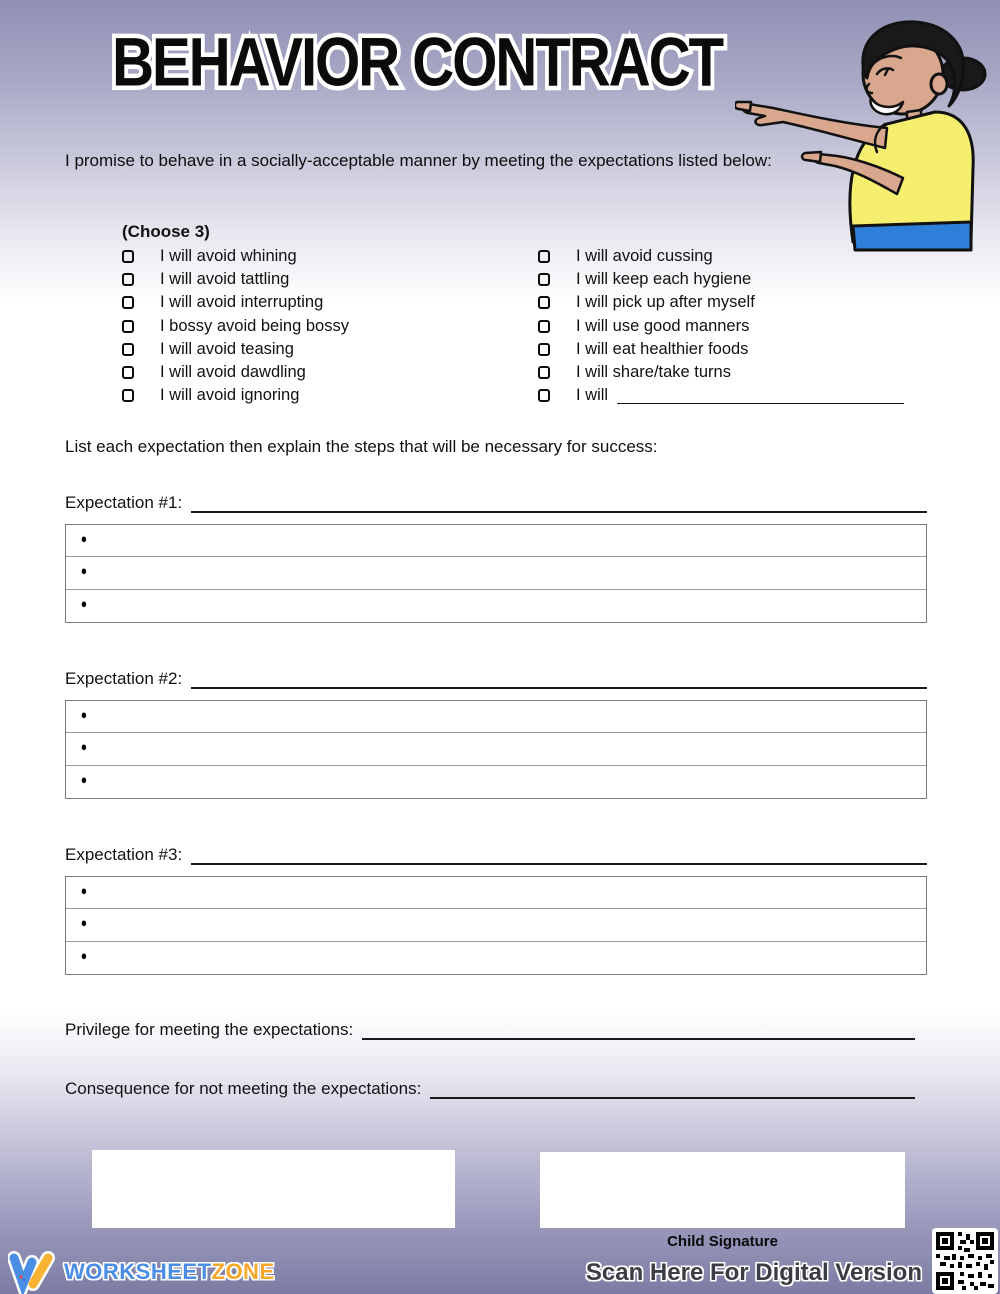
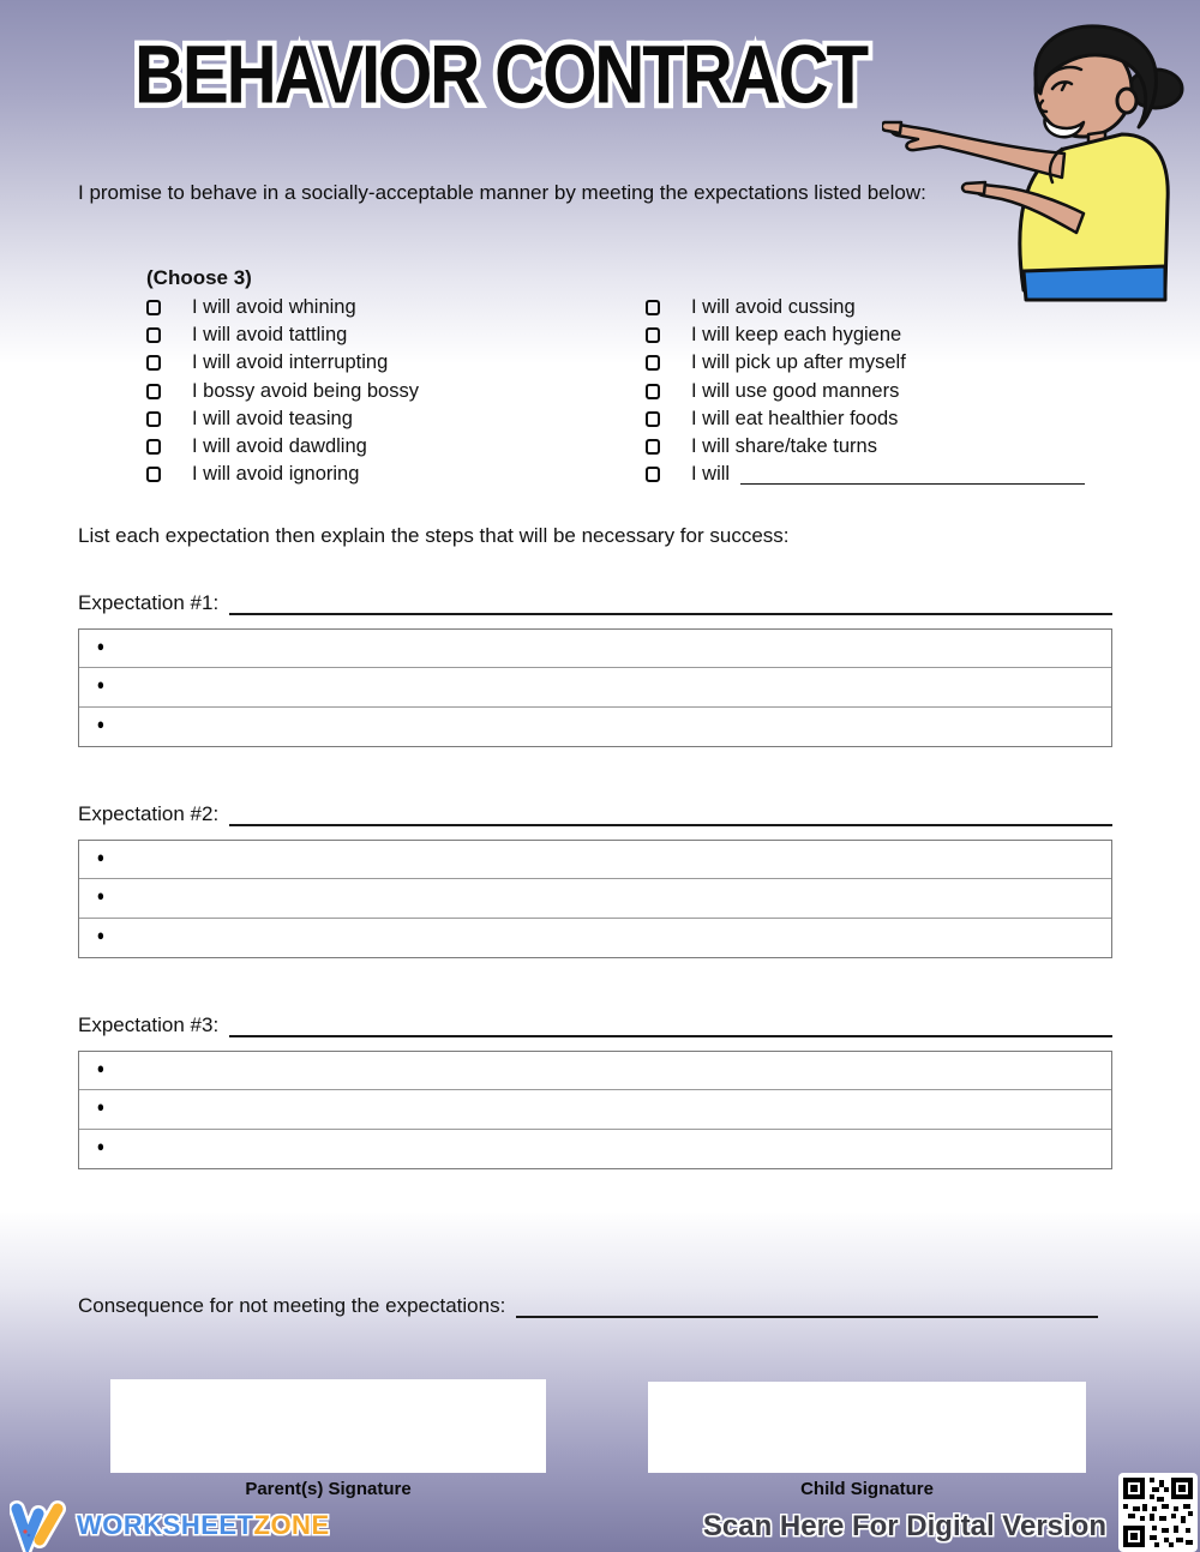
  BEHAVIOR CONTRACT
  I promise to behave in a socially-acceptable manner by meeting the expectations listed below:
  (Choose 3)
  I will avoid whining
  I will avoid tattling
  I will avoid interrupting
  I bossy avoid being bossy
  I will avoid teasing
  I will avoid dawdling
  I will avoid ignoring
  I will avoid cussing
  I will keep each hygiene
  I will pick up after myself
  I will use good manners
  I will eat healthier foods
  I will share/take turns
  I will
  List each expectation then explain the steps that will be necessary for success:
  Expectation #1:
  ●
  ●
  ●
  Expectation #2:
  ●
  ●
  ●
  Expectation #3:
  ●
  ●
  ●
- Privilege for meeting the expectations:
  Consequence for not meeting the expectations:
+ Parent(s) Signature
  Child Signature
  WORKSHEETZONE
  Scan Here For Digital Version
